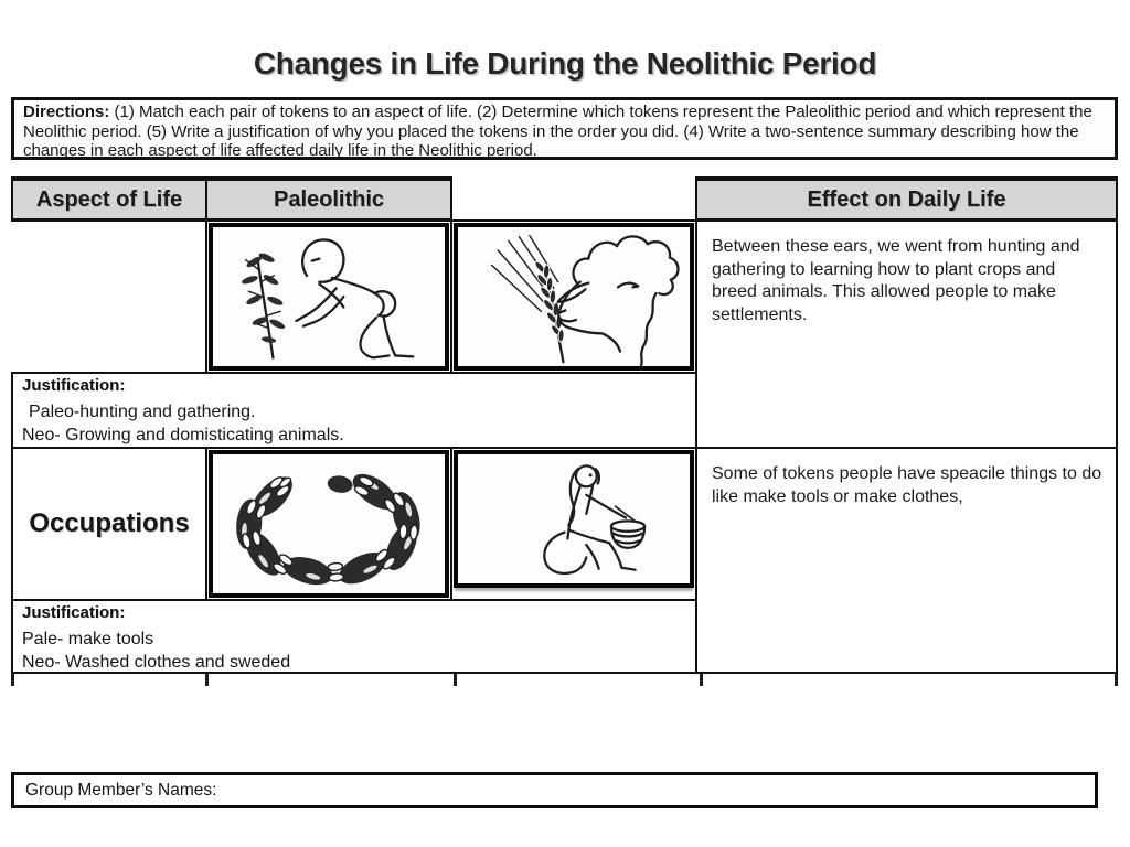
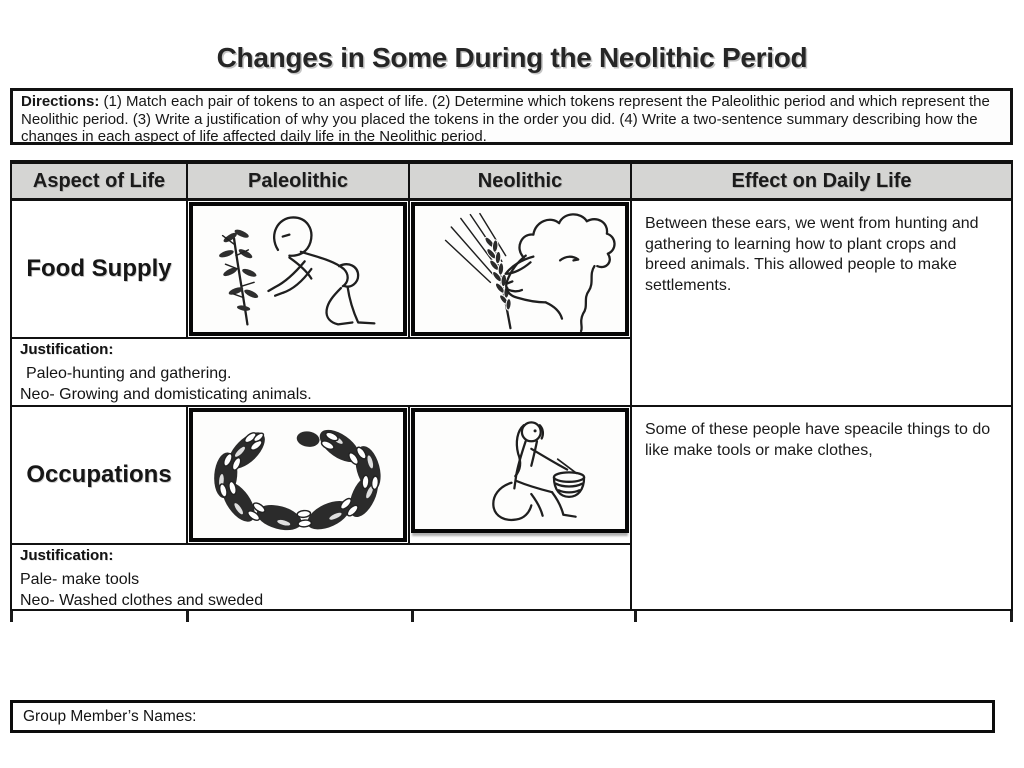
- Changes in Life During the Neolithic Period
+ Changes in Some During the Neolithic Period
- Directions: (1) Match each pair of tokens to an aspect of life. (2) Determine which tokens represent the Paleolithic period and which represent the Neolithic period. (5) Write a justification of why you placed the tokens in the order you did. (4) Write a two-sentence summary describing how the changes in each aspect of life affected daily life in the Neolithic period.
+ Directions: (1) Match each pair of tokens to an aspect of life. (2) Determine which tokens represent the Paleolithic period and which represent the Neolithic period. (3) Write a justification of why you placed the tokens in the order you did. (4) Write a two-sentence summary describing how the changes in each aspect of life affected daily life in the Neolithic period.
  Aspect of Life
  Paleolithic
+ Neolithic
  Effect on Daily Life
+ Food Supply
  Between these ears, we went from hunting and gathering to learning how to plant crops and breed animals. This allowed people to make settlements.
  Justification:
  Paleo-hunting and gathering.
  Neo- Growing and domisticating animals.
  Occupations
- Some of tokens people have speacile things to do like make tools or make clothes,
+ Some of these people have speacile things to do like make tools or make clothes,
  Justification:
  Pale- make tools
  Neo- Washed clothes and sweded
  Group Member’s Names:
